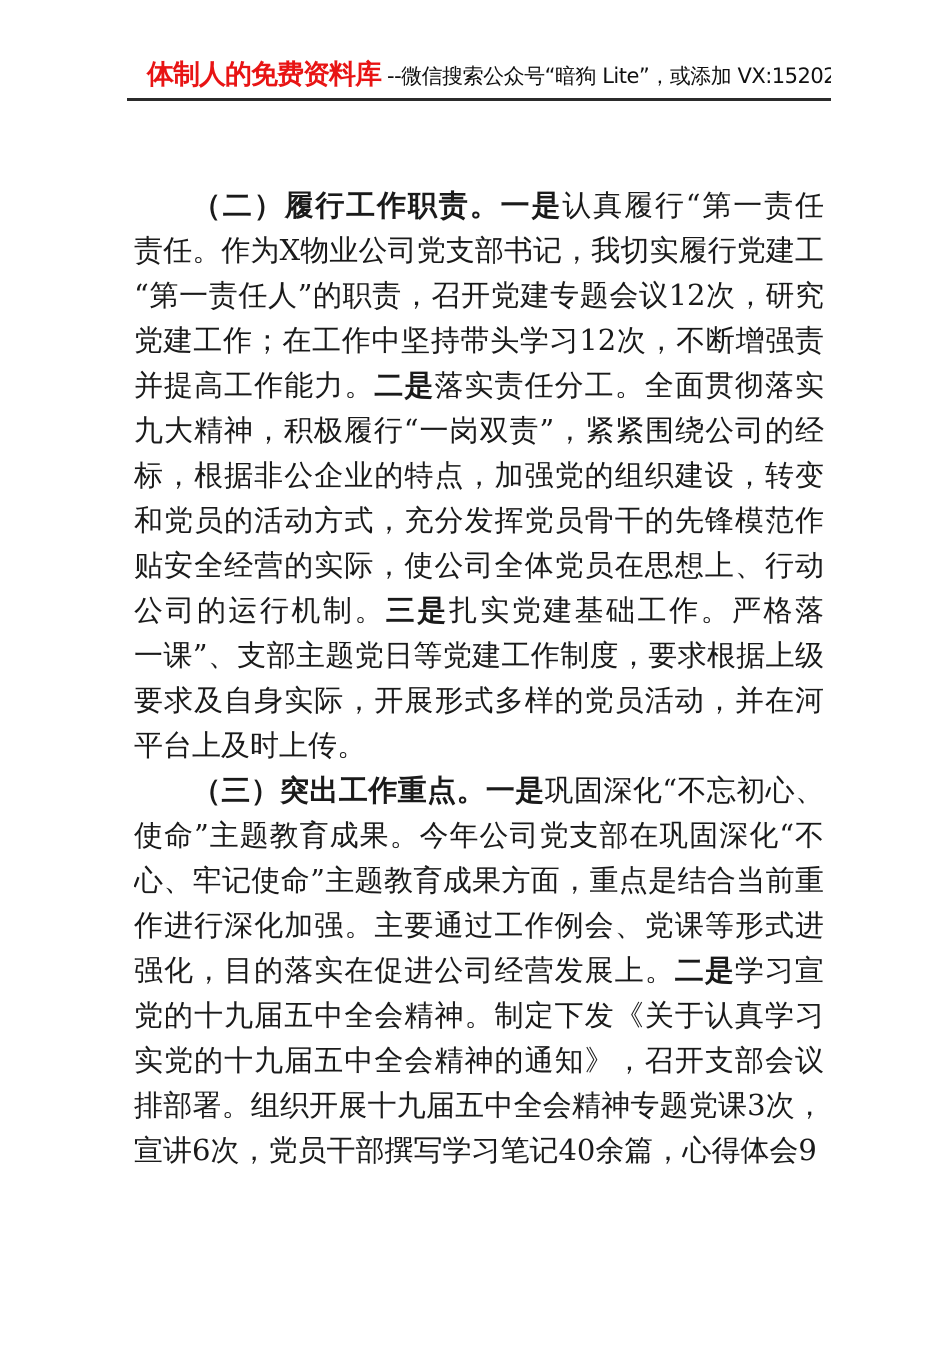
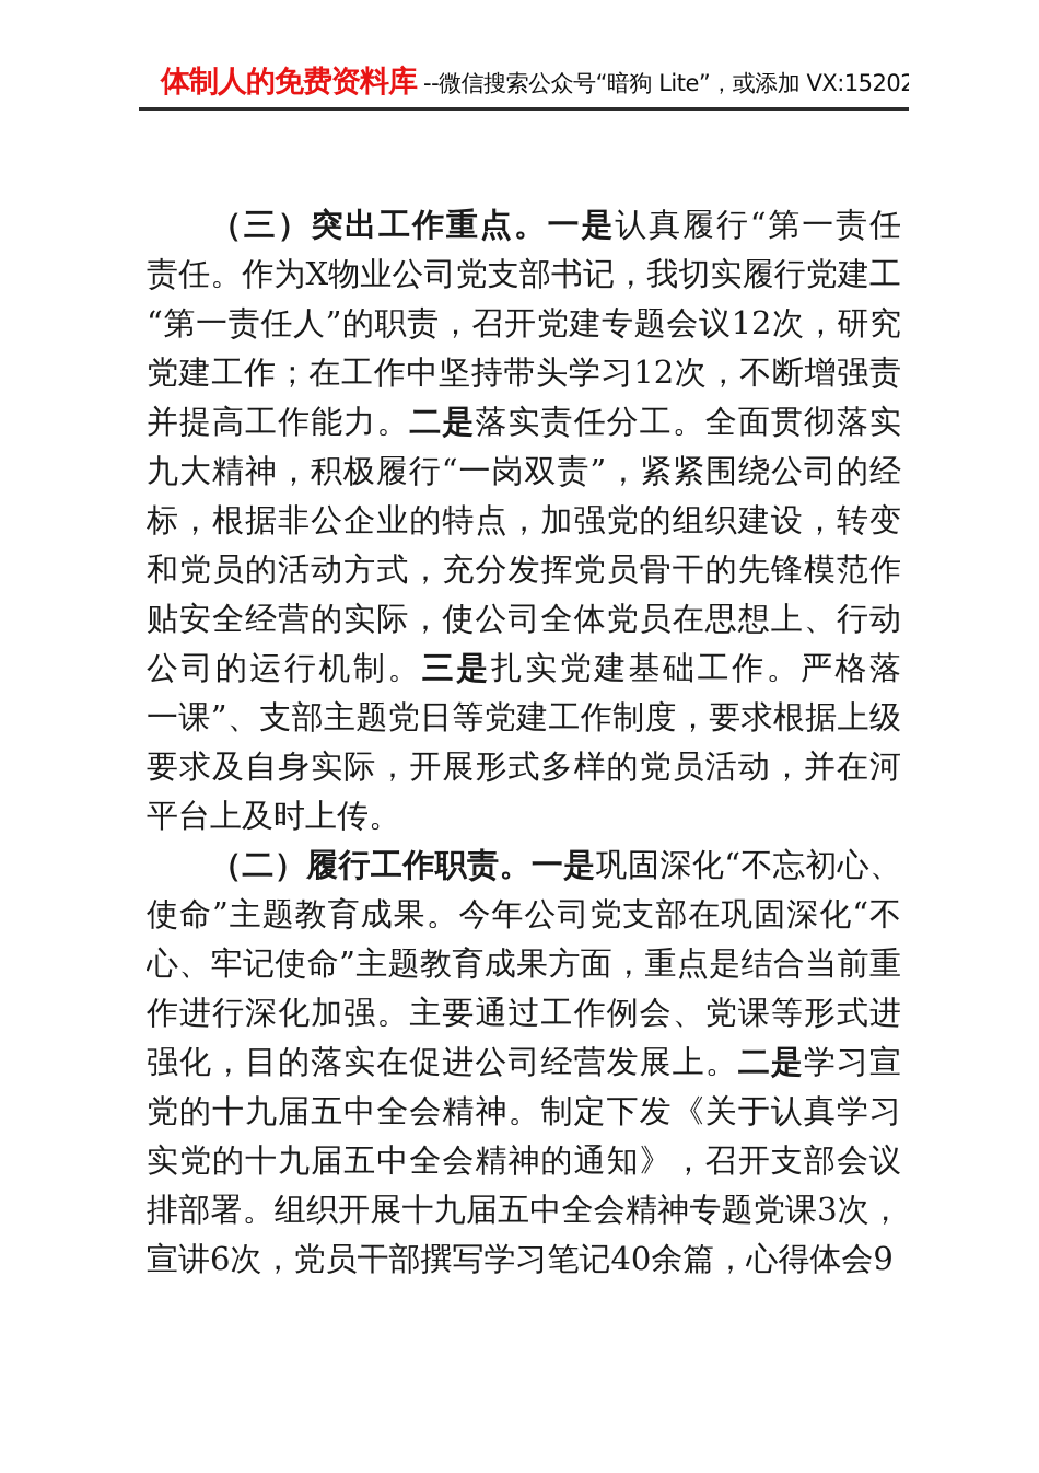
  体制人的免费资料库
  --微信搜索公众号“暗狗 Lite”，或添加 VX:15202
- （二）履行工作职责。一是认真履行“第一责任
+ （三）突出工作重点。一是认真履行“第一责任
  责任。作为X物业公司党支部书记，我切实履行党建工
  “第一责任人”的职责，召开党建专题会议12次，研究
  党建工作；在工作中坚持带头学习12次，不断增强责
  并提高工作能力。二是落实责任分工。全面贯彻落实
  九大精神，积极履行“一岗双责”，紧紧围绕公司的经
  标，根据非公企业的特点，加强党的组织建设，转变
  和党员的活动方式，充分发挥党员骨干的先锋模范作
  贴安全经营的实际，使公司全体党员在思想上、行动
  公司的运行机制。三是扎实党建基础工作。严格落
  一课”、支部主题党日等党建工作制度，要求根据上级
  要求及自身实际，开展形式多样的党员活动，并在河
  平台上及时上传。
- （三）突出工作重点。一是巩固深化“不忘初心、
+ （二）履行工作职责。一是巩固深化“不忘初心、
  使命”主题教育成果。今年公司党支部在巩固深化“不
  心、牢记使命”主题教育成果方面，重点是结合当前重
  作进行深化加强。主要通过工作例会、党课等形式进
  强化，目的落实在促进公司经营发展上。二是学习宣
  党的十九届五中全会精神。制定下发《关于认真学习
  实党的十九届五中全会精神的通知》，召开支部会议
  排部署。组织开展十九届五中全会精神专题党课3次，
  宣讲6次，党员干部撰写学习笔记40余篇，心得体会9
